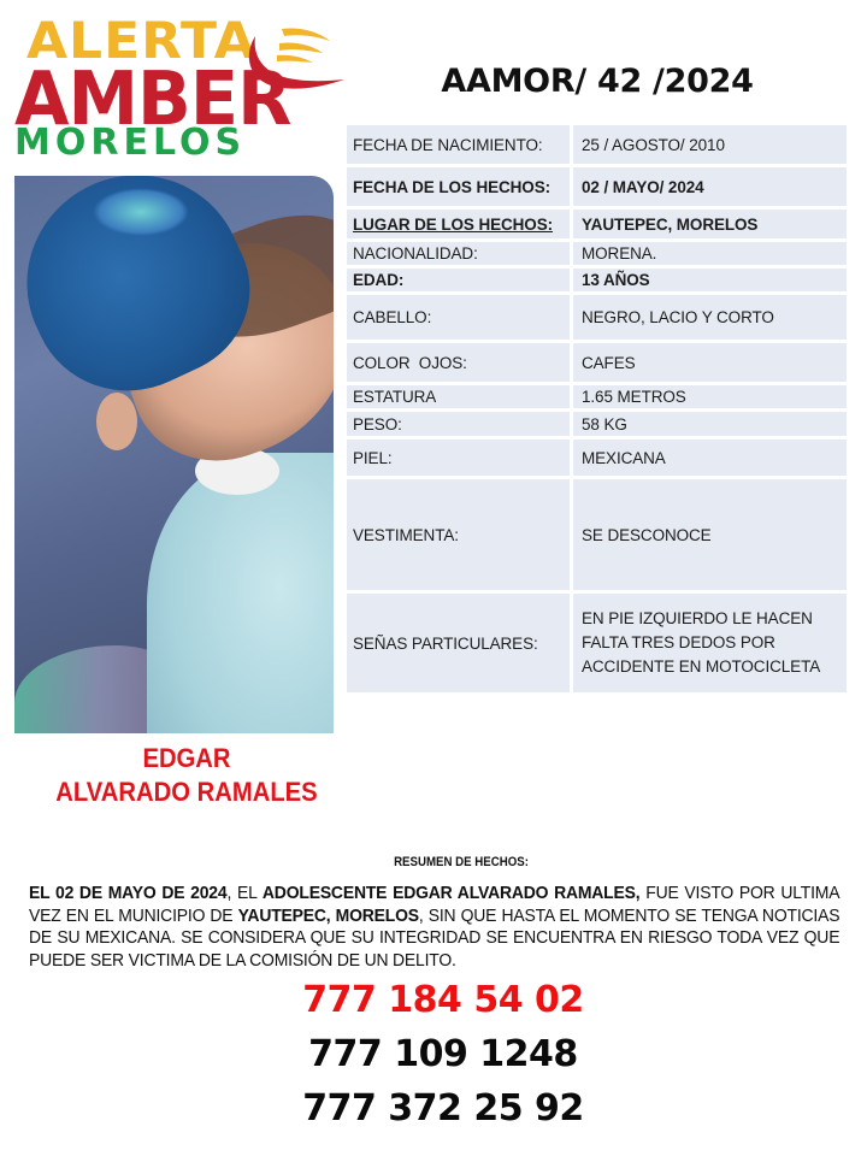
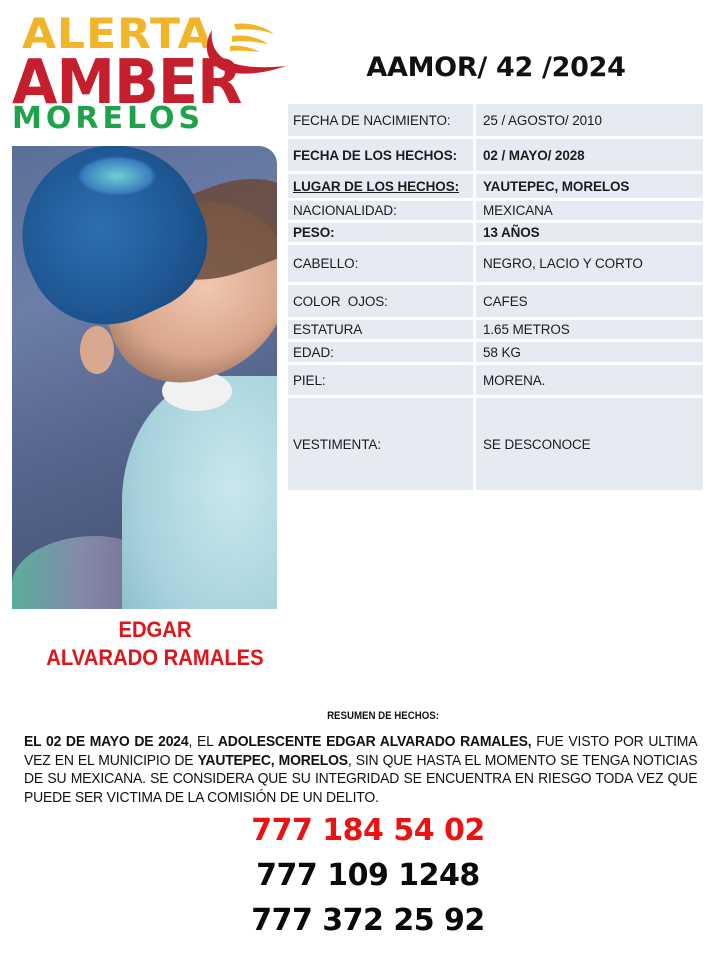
  ALERTA
  AMBER
  MORELOS
  AAMOR/ 42 /2024
  EDGAR
  ALVARADO RAMALES
  FECHA DE NACIMIENTO:	25 / AGOSTO/ 2010
- FECHA DE LOS HECHOS:	02 / MAYO/ 2024
+ FECHA DE LOS HECHOS:	02 / MAYO/ 2028
  LUGAR DE LOS HECHOS:	YAUTEPEC, MORELOS
- NACIONALIDAD:	MORENA.
+ NACIONALIDAD:	MEXICANA
- EDAD:	13 AÑOS
+ PESO:	13 AÑOS
  CABELLO:	NEGRO, LACIO Y CORTO
  COLOR OJOS:	CAFES
  ESTATURA	1.65 METROS
- PESO:	58 KG
+ EDAD:	58 KG
- PIEL:	MEXICANA
+ PIEL:	MORENA.
  VESTIMENTA:	SE DESCONOCE
- SEÑAS PARTICULARES:	EN PIE IZQUIERDO LE HACEN FALTA TRES DEDOS POR ACCIDENTE EN MOTOCICLETA
  RESUMEN DE HECHOS:
  EL 02 DE MAYO DE 2024, EL ADOLESCENTE EDGAR ALVARADO RAMALES, FUE VISTO POR ULTIMA VEZ EN EL MUNICIPIO DE YAUTEPEC, MORELOS, SIN QUE HASTA EL MOMENTO SE TENGA NOTICIAS DE SU MEXICANA. SE CONSIDERA QUE SU INTEGRIDAD SE ENCUENTRA EN RIESGO TODA VEZ QUE PUEDE SER VICTIMA DE LA COMISIÓN DE UN DELITO.
  777 184 54 02
  777 109 1248
  777 372 25 92
